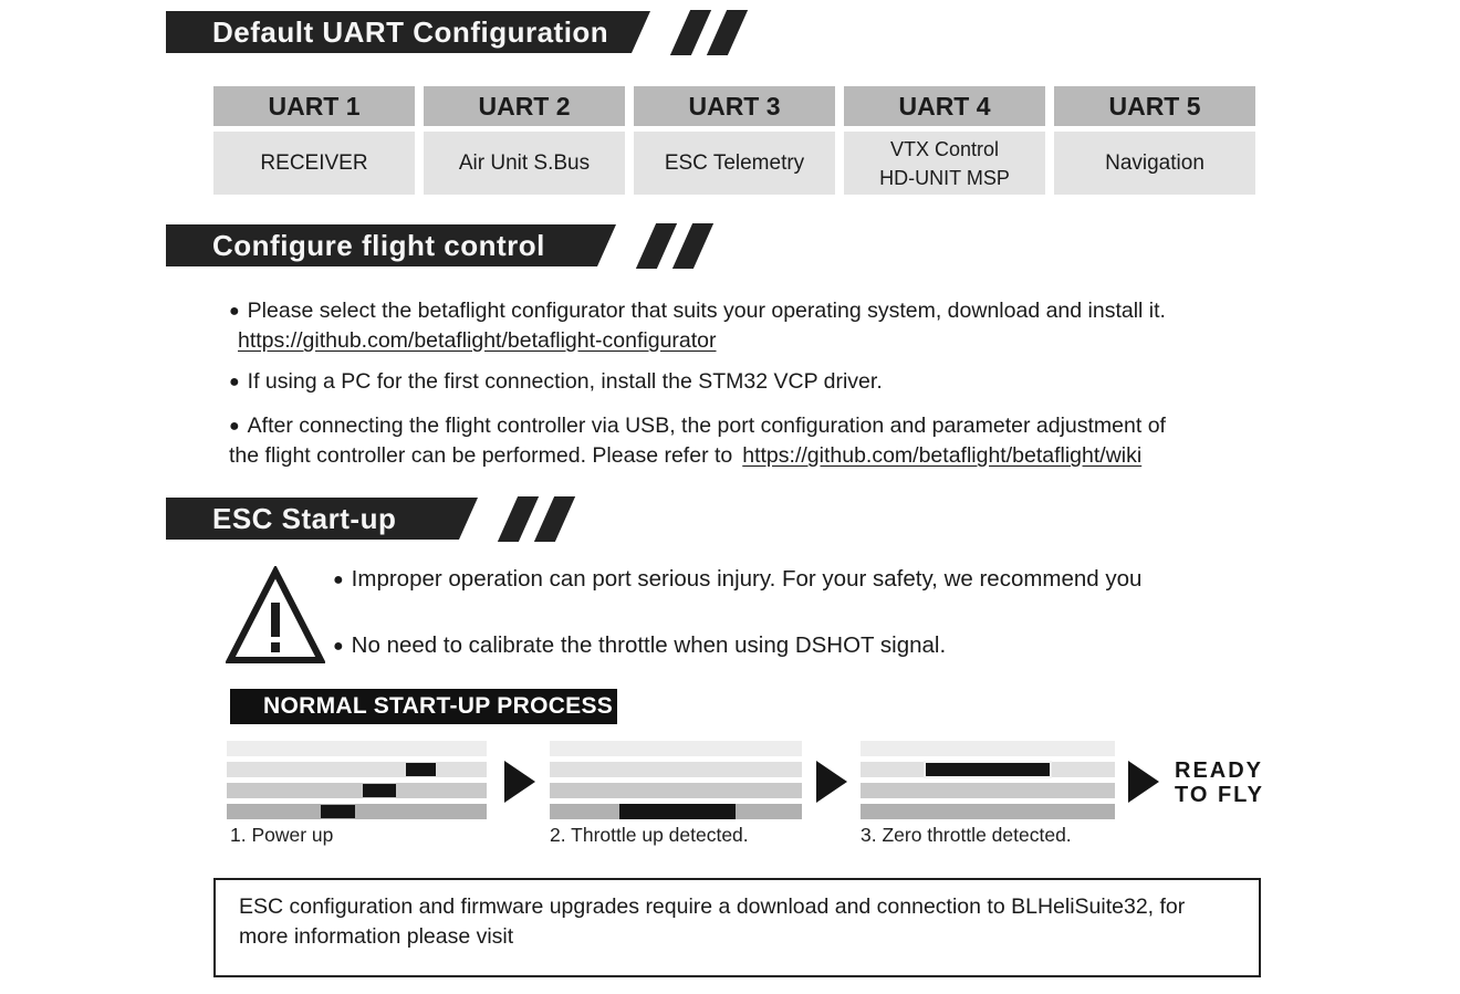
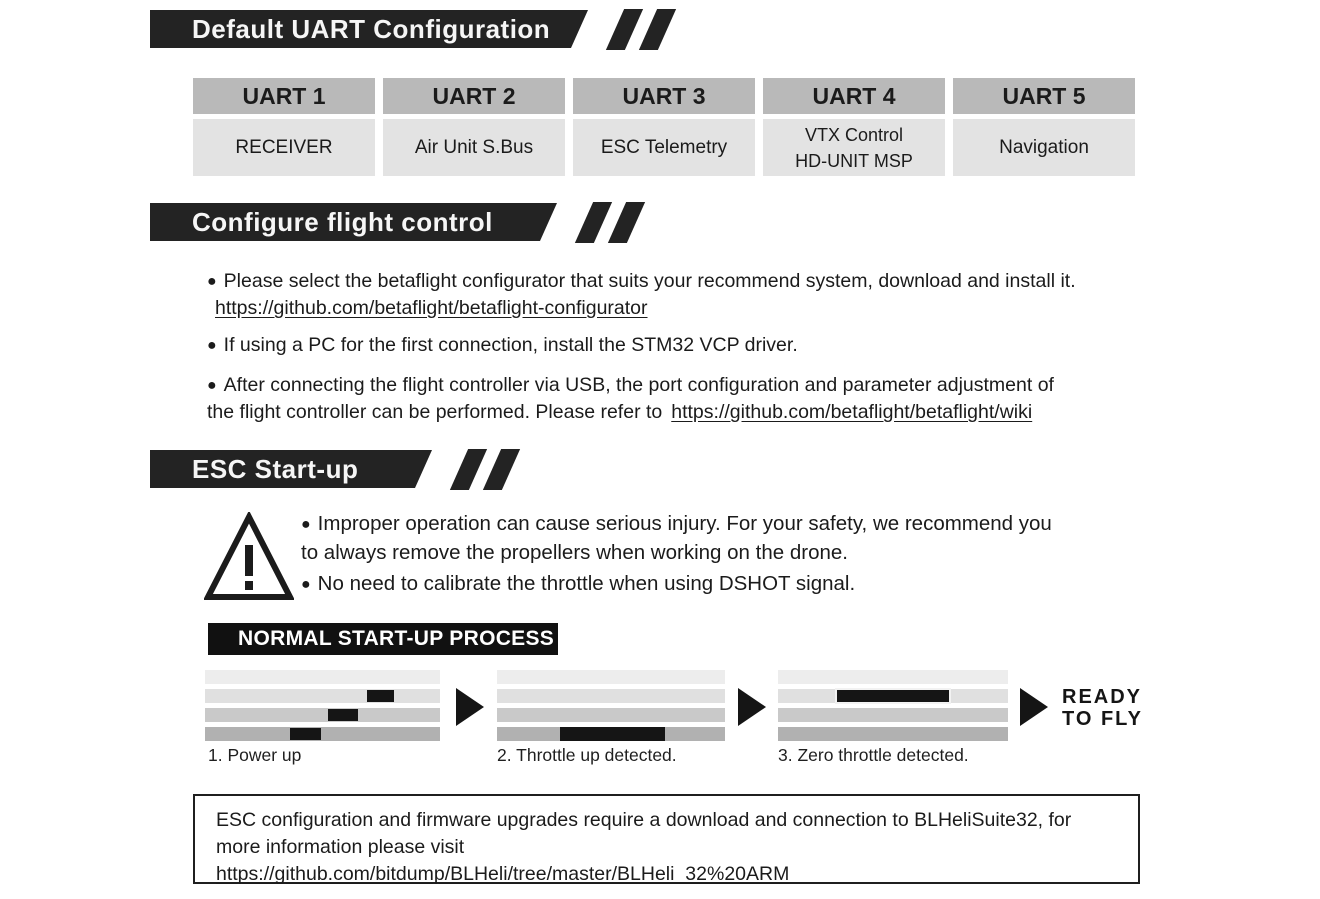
  Default UART Configuration
  UART 1
  RECEIVER
  UART 2
  Air Unit S.Bus
  UART 3
  ESC Telemetry
  UART 4
  VTX Control
  HD-UNIT MSP
  UART 5
  Navigation
  Configure flight control
- ● Please select the betaflight configurator that suits your operating system, download and install it.
+ ● Please select the betaflight configurator that suits your recommend system, download and install it.
  https://github.com/betaflight/betaflight-configurator
  ● If using a PC for the first connection, install the STM32 VCP driver.
  ● After connecting the flight controller via USB, the port configuration and parameter adjustment of
  the flight controller can be performed. Please refer to https://github.com/betaflight/betaflight/wiki
  ESC Start-up
- ● Improper operation can port serious injury. For your safety, we recommend you
+ ● Improper operation can cause serious injury. For your safety, we recommend you
+ to always remove the propellers when working on the drone.
  ● No need to calibrate the throttle when using DSHOT signal.
  NORMAL START-UP PROCESS
  READY
  TO FLY
  1. Power up
  2. Throttle up detected.
  3. Zero throttle detected.
  ESC configuration and firmware upgrades require a download and connection to BLHeliSuite32, for
  more information please visit
+ https://github.com/bitdump/BLHeli/tree/master/BLHeli_32%20ARM
